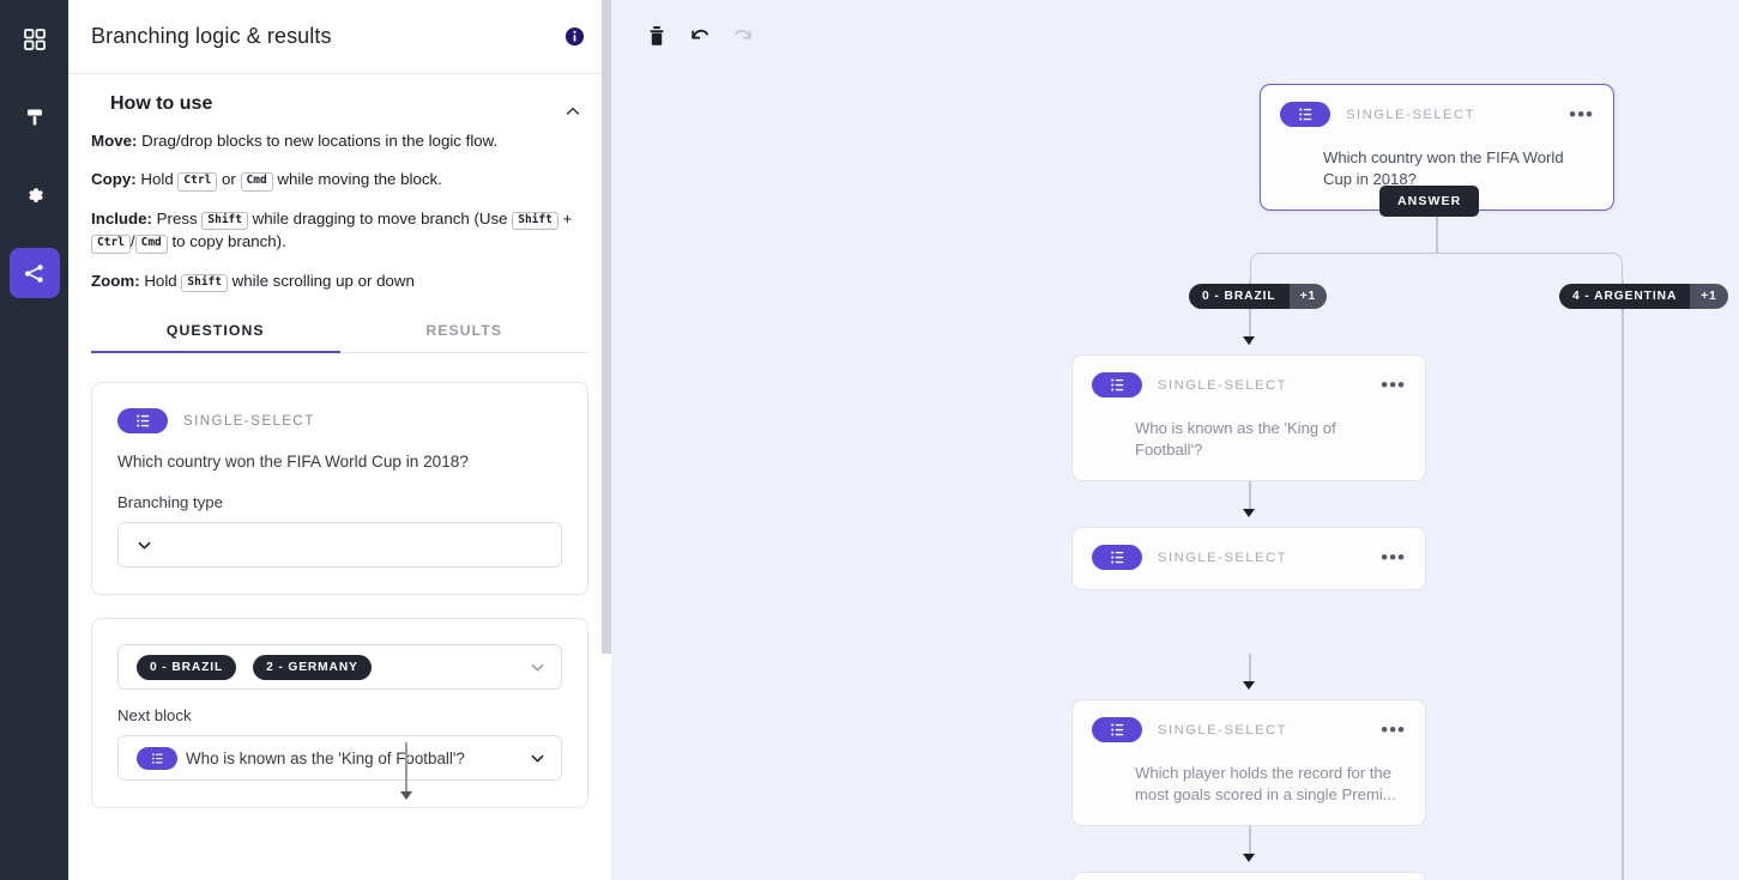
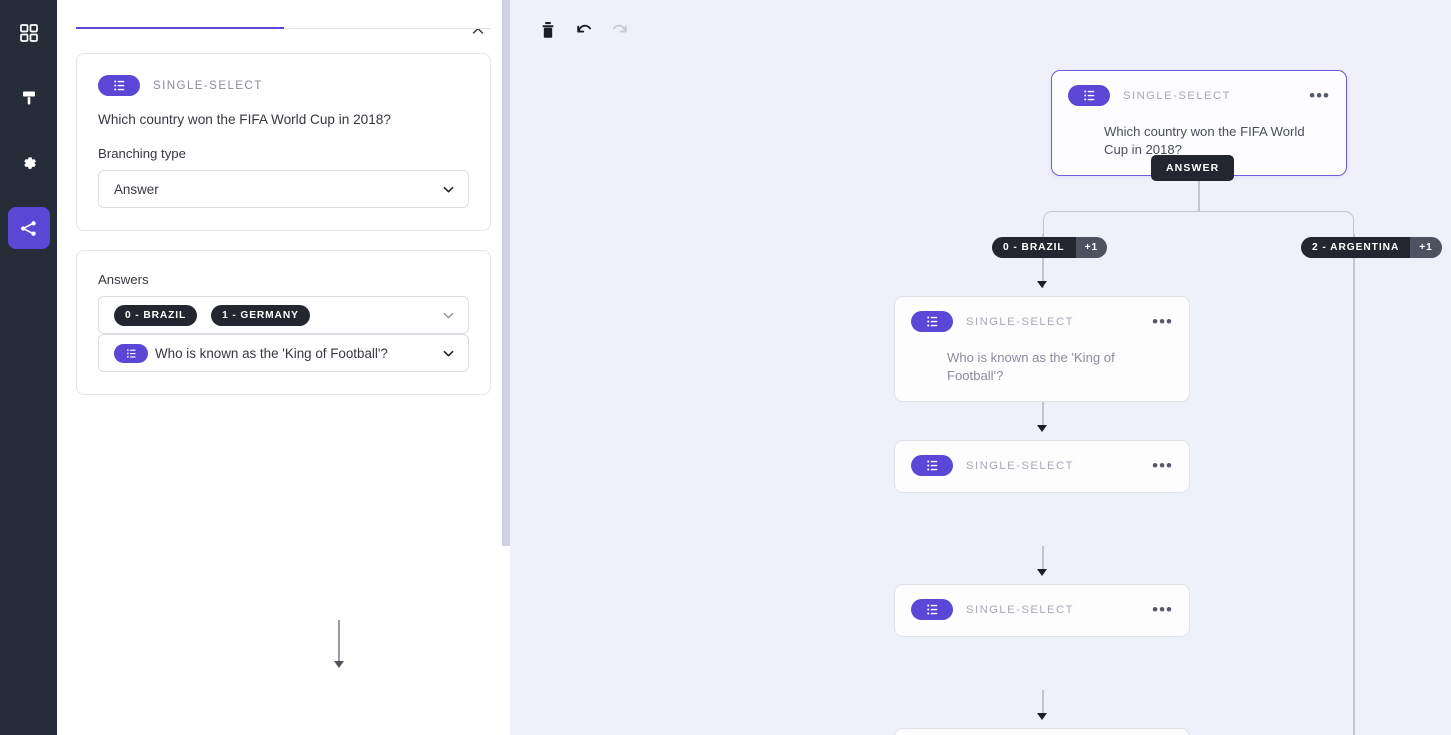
- Branching logic & results
- How to use
- Move: Drag/drop blocks to new locations in the logic flow.
- Copy: Hold Ctrl or Cmd while moving the block.
- Include: Press Shift while dragging to move branch (Use Shift + Ctrl / Cmd to copy branch).
- Zoom: Hold Shift while scrolling up or down
- QUESTIONS
- RESULTS
  SINGLE-SELECT
  Which country won the FIFA World Cup in 2018?
  Branching type
+ Answer
+ Answers
  0 - BRAZIL
- 2 - GERMANY
+ 1 - GERMANY
- Next block
  Who is known as the 'King of Football'?
  0 - BRAZIL
  +1
- 4 - ARGENTINA
+ 2 - ARGENTINA
  +1
  SINGLE-SELECT
  •••
  Which country won the FIFA World Cup in 2018?
  ANSWER
  SINGLE-SELECT
  •••
  Who is known as the 'King of Football'?
  SINGLE-SELECT
  •••
  SINGLE-SELECT
  •••
- Which player holds the record for the most goals scored in a single Premi...
